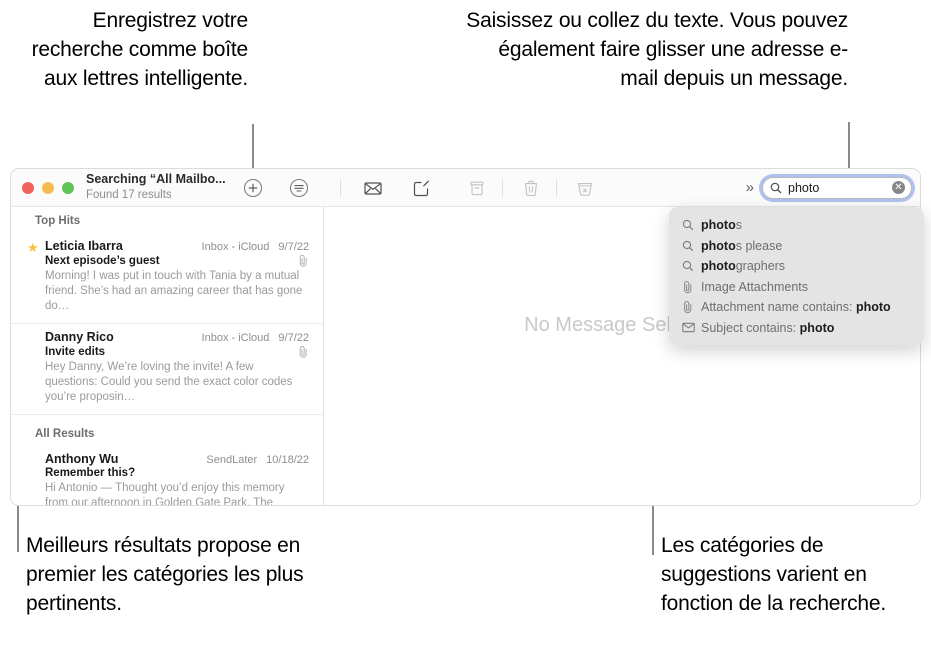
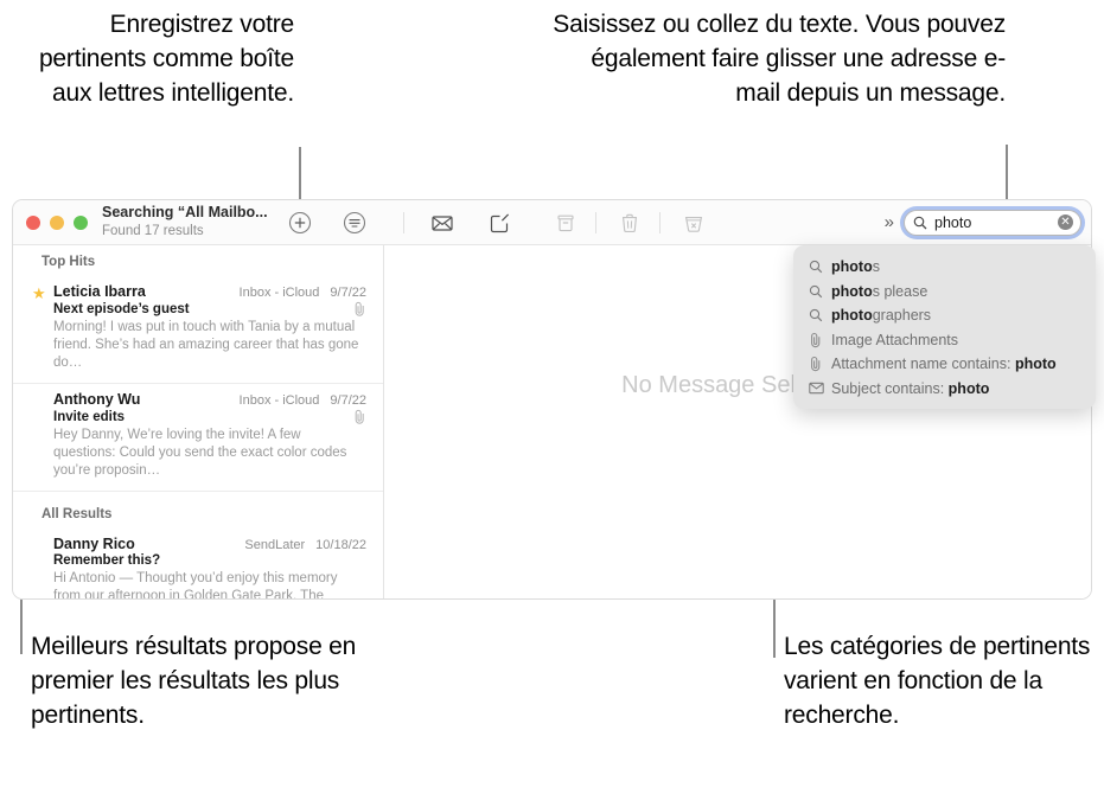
- Enregistrez votre recherche comme boîte aux lettres intelligente.
+ Enregistrez votre pertinents comme boîte aux lettres intelligente.
  Saisissez ou collez du texte. Vous pouvez également faire glisser une adresse e-mail depuis un message.
- Meilleurs résultats propose en premier les catégories les plus pertinents.
+ Meilleurs résultats propose en premier les résultats les plus pertinents.
- Les catégories de suggestions varient en fonction de la recherche.
+ Les catégories de pertinents varient en fonction de la recherche.
  Searching “All Mailbo...
  Found 17 results
  »
  photo
  ✕
  Top Hits
  ★
  Leticia Ibarra
  Inbox - iCloud
  9/7/22
  Next episode’s guest
  Morning! I was put in touch with Tania by a mutual friend. She’s had an amazing career that has gone do…
- Danny Rico
+ Anthony Wu
  Inbox - iCloud
  9/7/22
  Invite edits
  Hey Danny, We’re loving the invite! A few questions: Could you send the exact color codes you’re proposin…
  All Results
- Anthony Wu
+ Danny Rico
  SendLater
  10/18/22
  Remember this?
  Hi Antonio — Thought you’d enjoy this memory from our afternoon in Golden Gate Park. The
  photos
  photos please
  photographers
  Image Attachments
  Attachment name contains: photo
  Subject contains: photo
